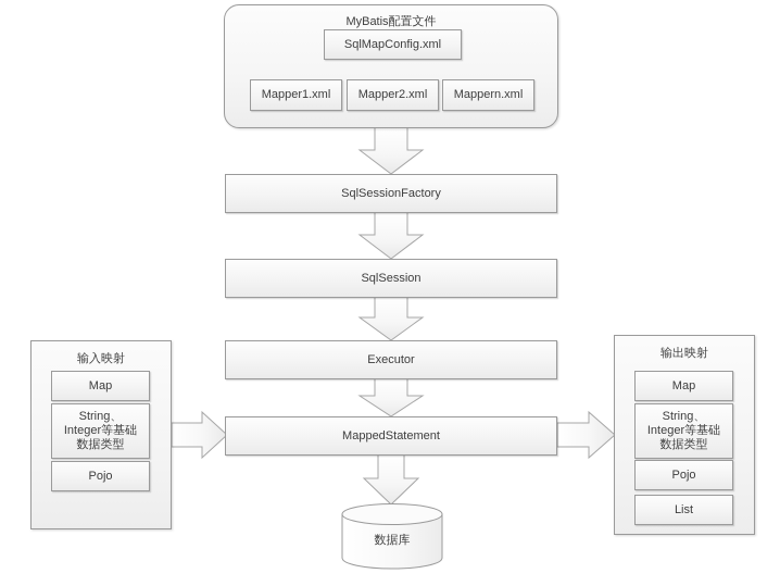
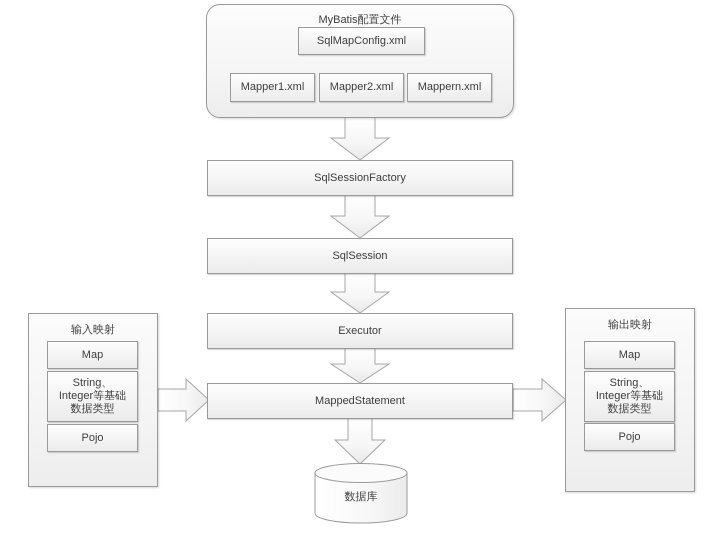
  MyBatis配置文件
  SqlMapConfig.xml
  Mapper1.xml
  Mapper2.xml
  Mappern.xml
  SqlSessionFactory
  SqlSession
  Executor
  MappedStatement
  输入映射
  Map
  String、
  Integer等基础
  数据类型
  Pojo
  输出映射
  Map
  String、
  Integer等基础
  数据类型
  Pojo
- List
  数据库
